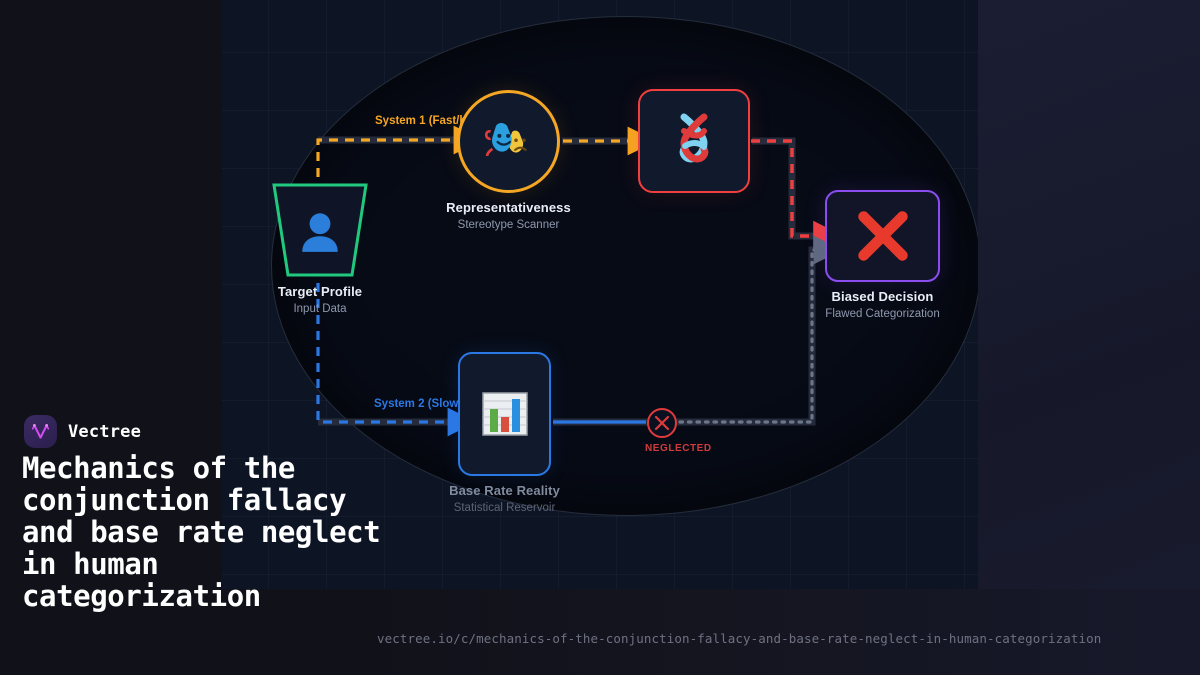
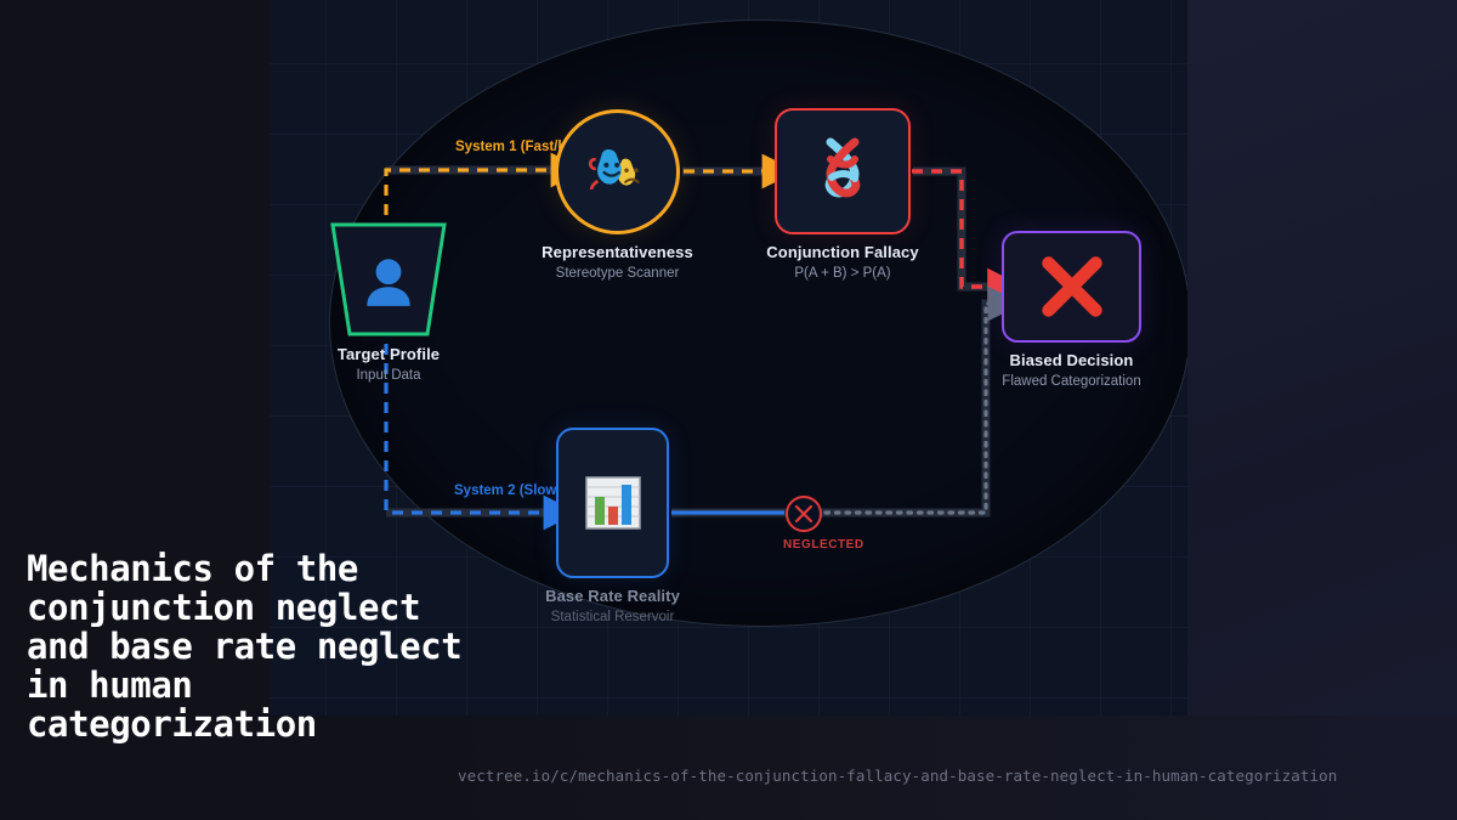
  System 1 (Fast/
  System 2 (Slow
  Target Profile
  Input Data
  Representativeness
  Stereotype Scanner
+ Conjunction Fallacy
+ P(A + B) > P(A)
  Biased Decision
  Flawed Categorization
  Base Rate Reality
  Statistical Reservoir
  NEGLECTED
- Vectree
- Mechanics of the conjunction fallacy and base rate neglect in human categorization
+ Mechanics of the conjunction neglect and base rate neglect in human categorization
  vectree.io/c/mechanics-of-the-conjunction-fallacy-and-base-rate-neglect-in-human-categorization
